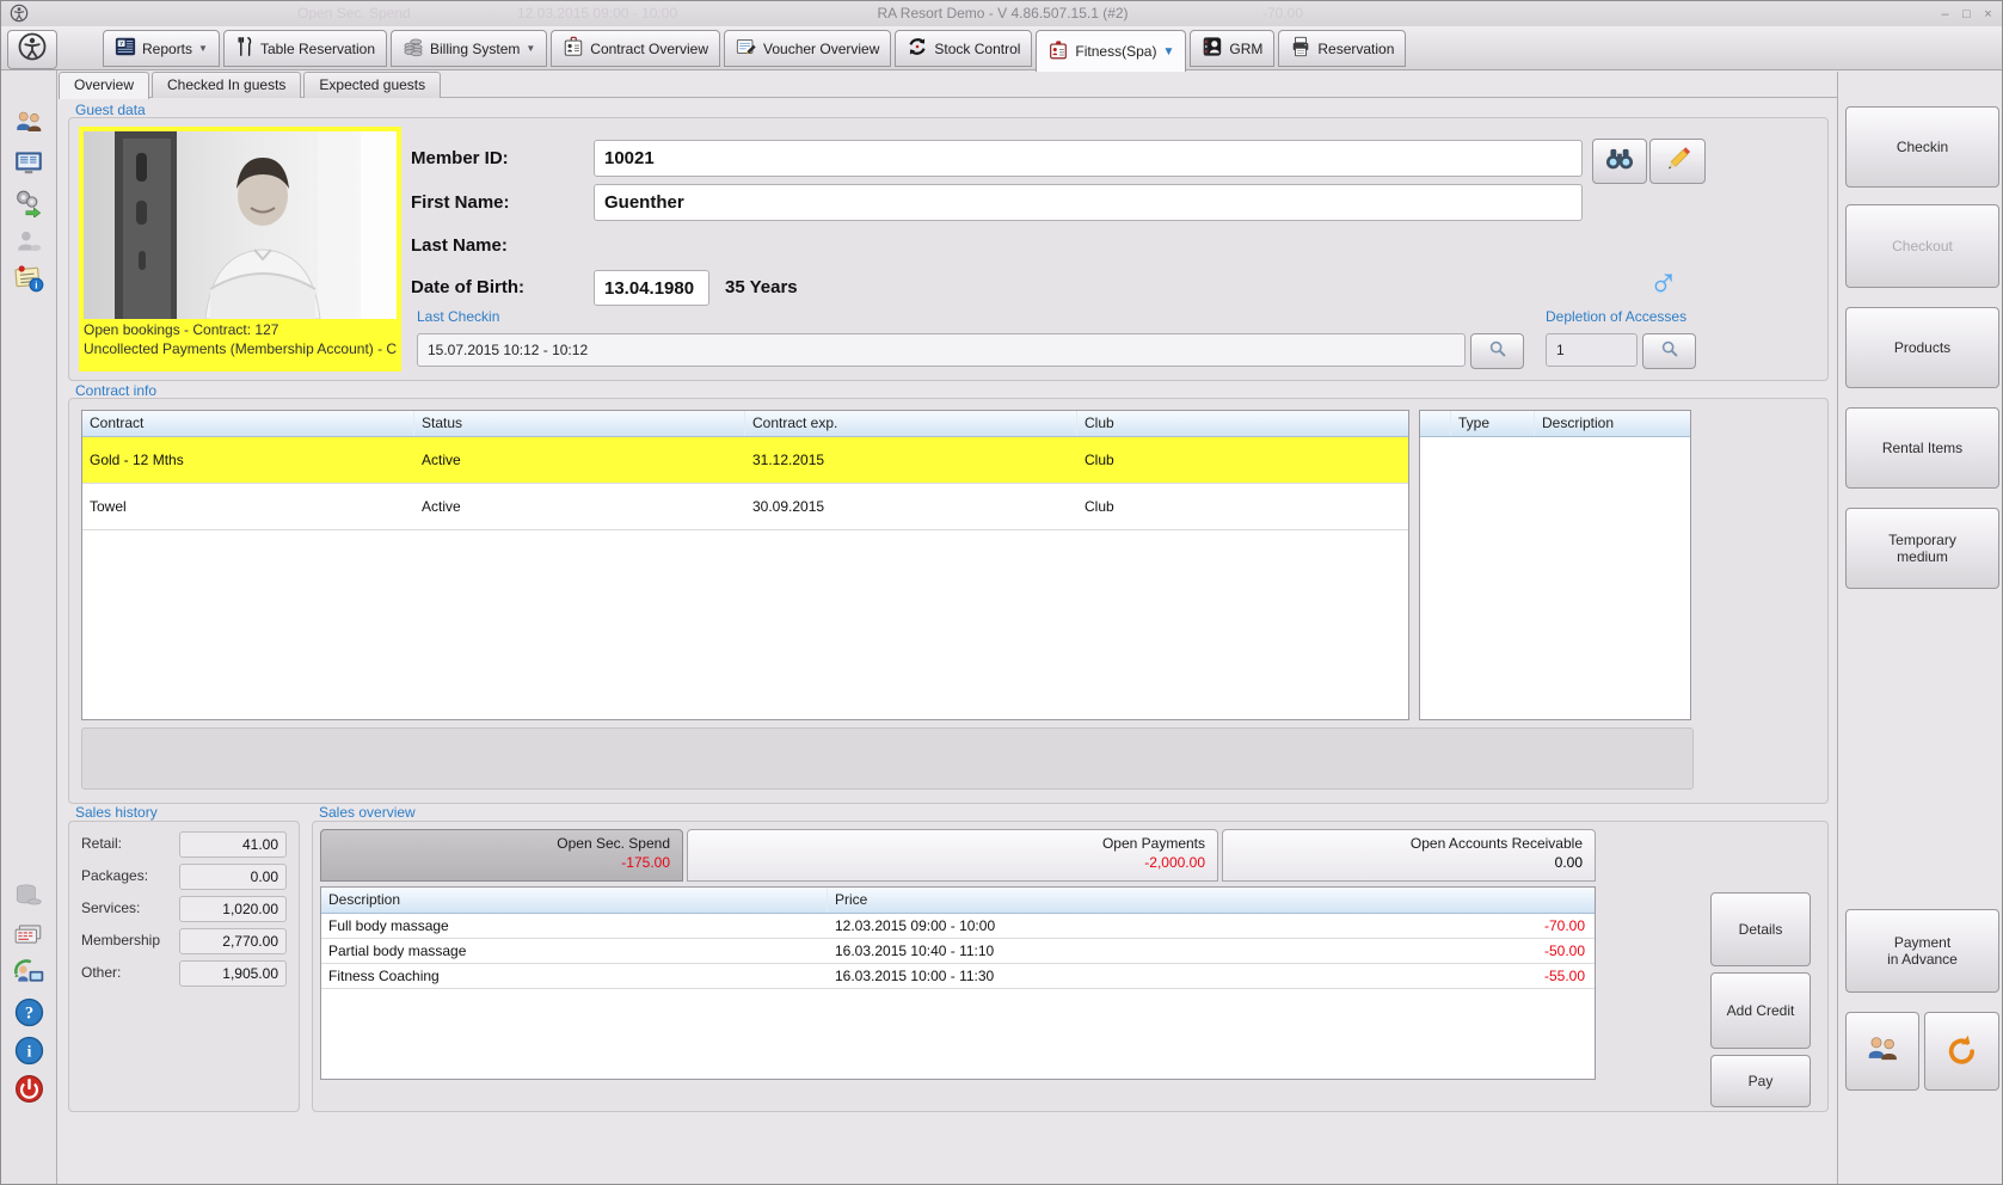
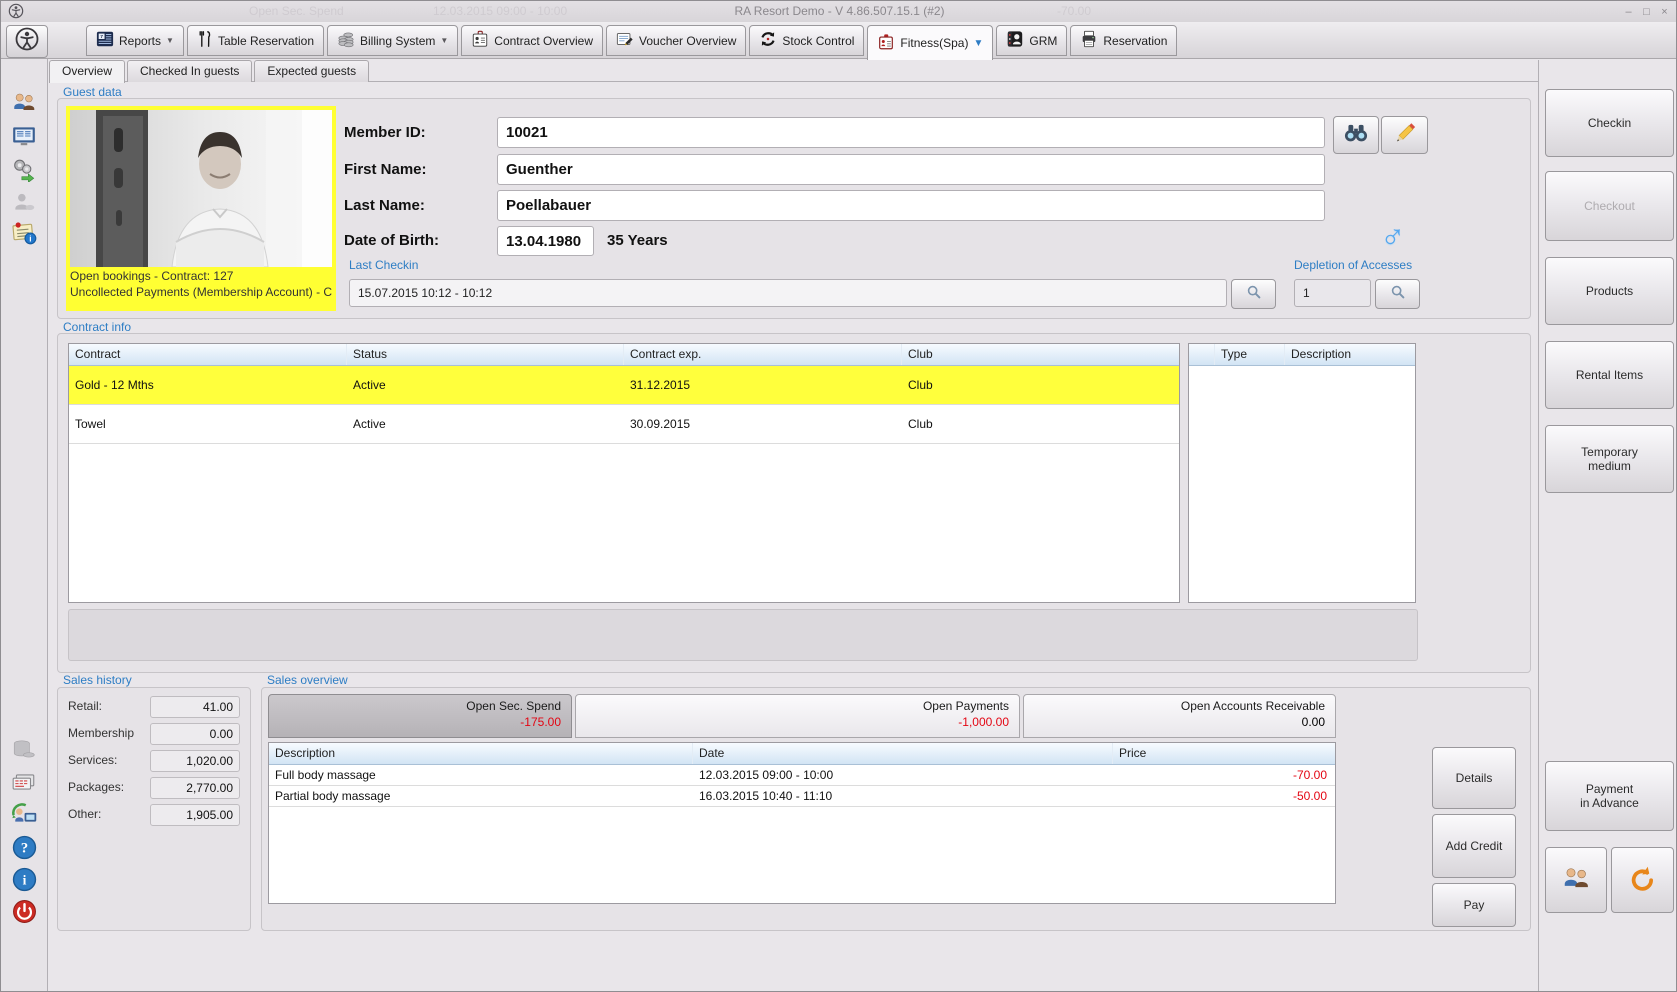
  RA Resort Demo - V 4.86.507.15.1 (#2)
  –
  □
  ×
  Reports
  ▼
  Table Reservation
  Billing System
  ▼
  Contract Overview
  Voucher Overview
  Stock Control
  Fitness(Spa)
  ▼
  GRM
  Reservation
  i
  ?
  i
  Overview
  Checked In guests
  Expected guests
  Guest data
  Open bookings - Contract: 127
  Uncollected Payments (Membership Account) - C
  Member ID:
  10021
  First Name:
  Guenther
  Last Name:
+ Poellabauer
  Date of Birth:
  13.04.1980
  35 Years
  ♂
  Last Checkin
  15.07.2015 10:12 - 10:12
  Depletion of Accesses
  1
  Contract info
  Contract
  Status
  Contract exp.
  Club
  Gold - 12 Mths
  Active
  31.12.2015
  Club
  Towel
  Active
  30.09.2015
  Club
  Type
  Description
  Sales history
  Retail:
  41.00
- Packages:
+ Membership
  0.00
  Services:
  1,020.00
- Membership
+ Packages:
  2,770.00
  Other:
  1,905.00
  Sales overview
  Open Sec. Spend
  -175.00
  Open Payments
- -2,000.00
+ -1,000.00
  Open Accounts Receivable
  0.00
  Description
+ Date
  Price
  Full body massage
  12.03.2015 09:00 - 10:00
  -70.00
  Partial body massage
  16.03.2015 10:40 - 11:10
  -50.00
- Fitness Coaching
- 16.03.2015 10:00 - 11:30
- -55.00
  Details
  Add Credit
  Pay
  Checkin
  Checkout
  Products
  Rental Items
  Temporary
  medium
  Payment
  in Advance
